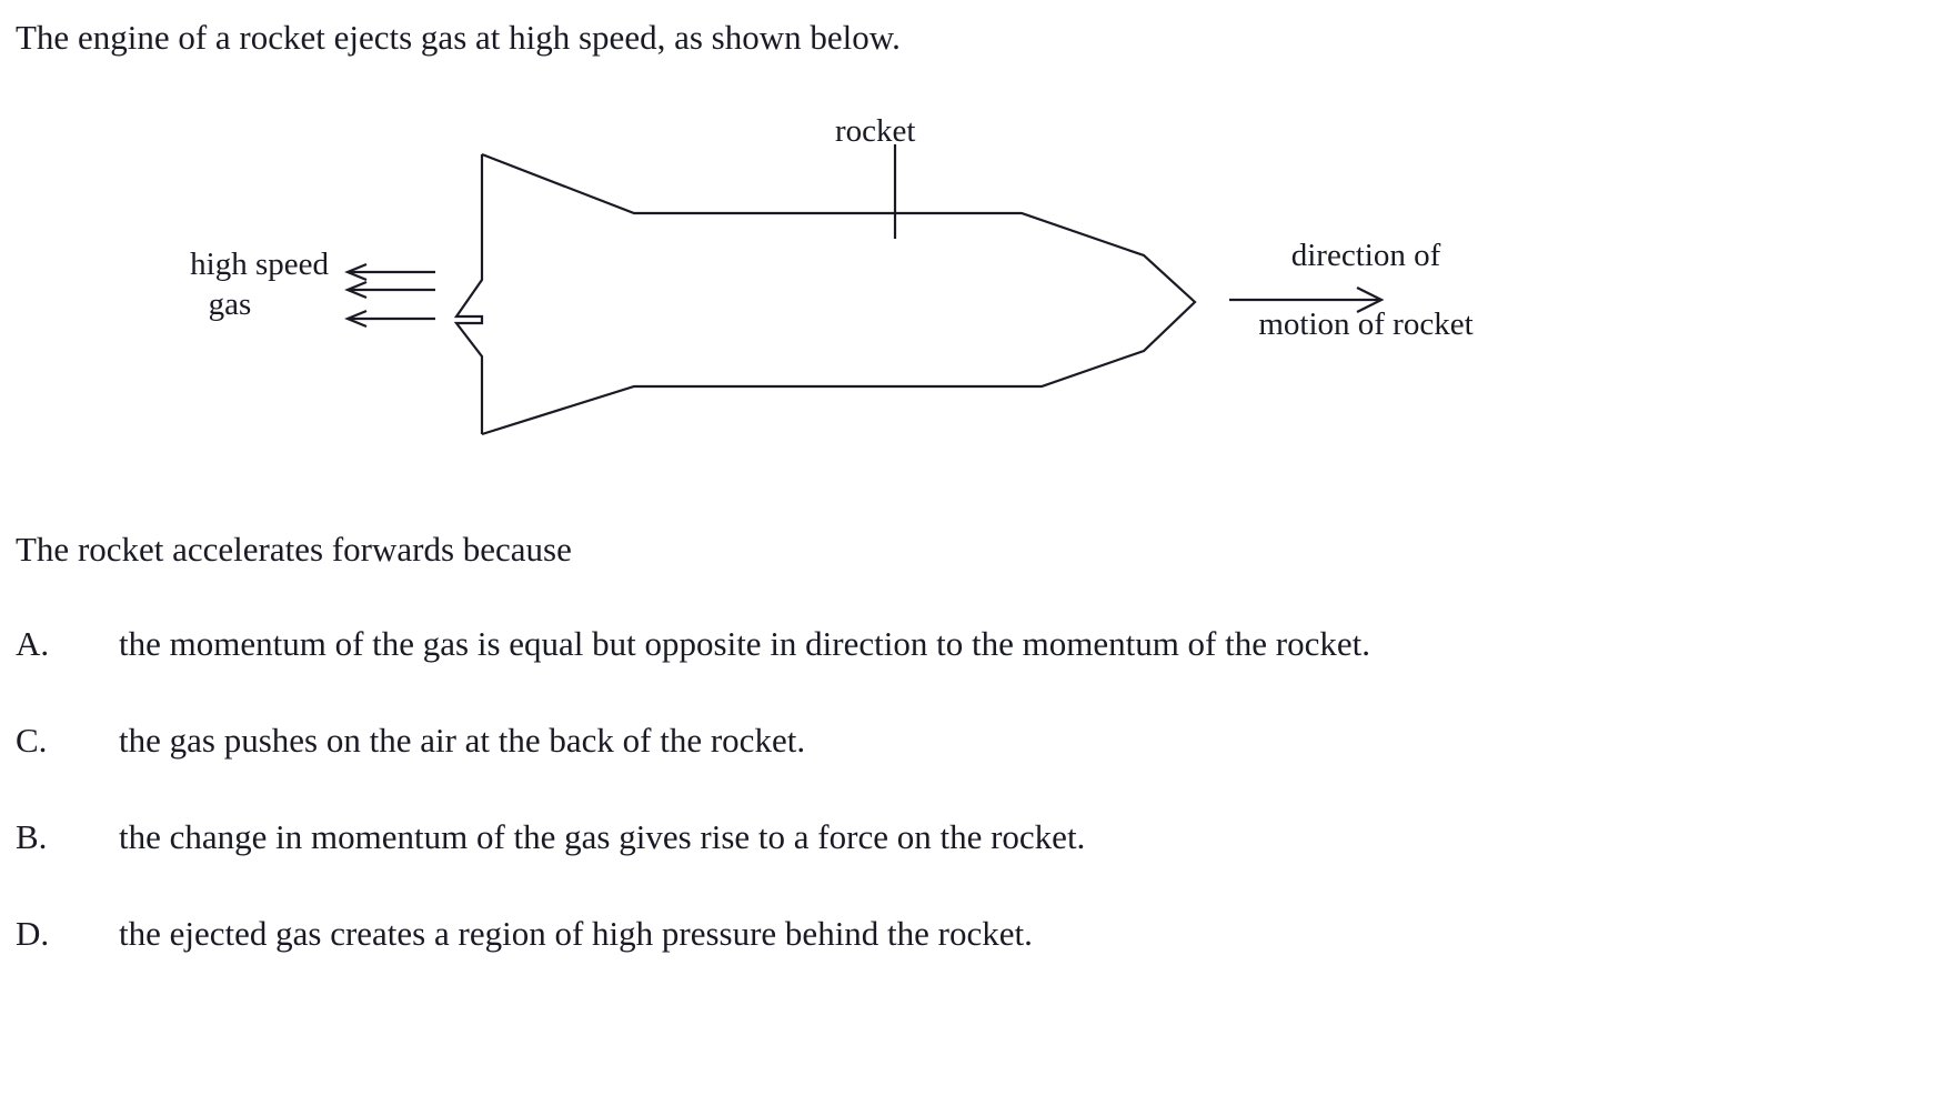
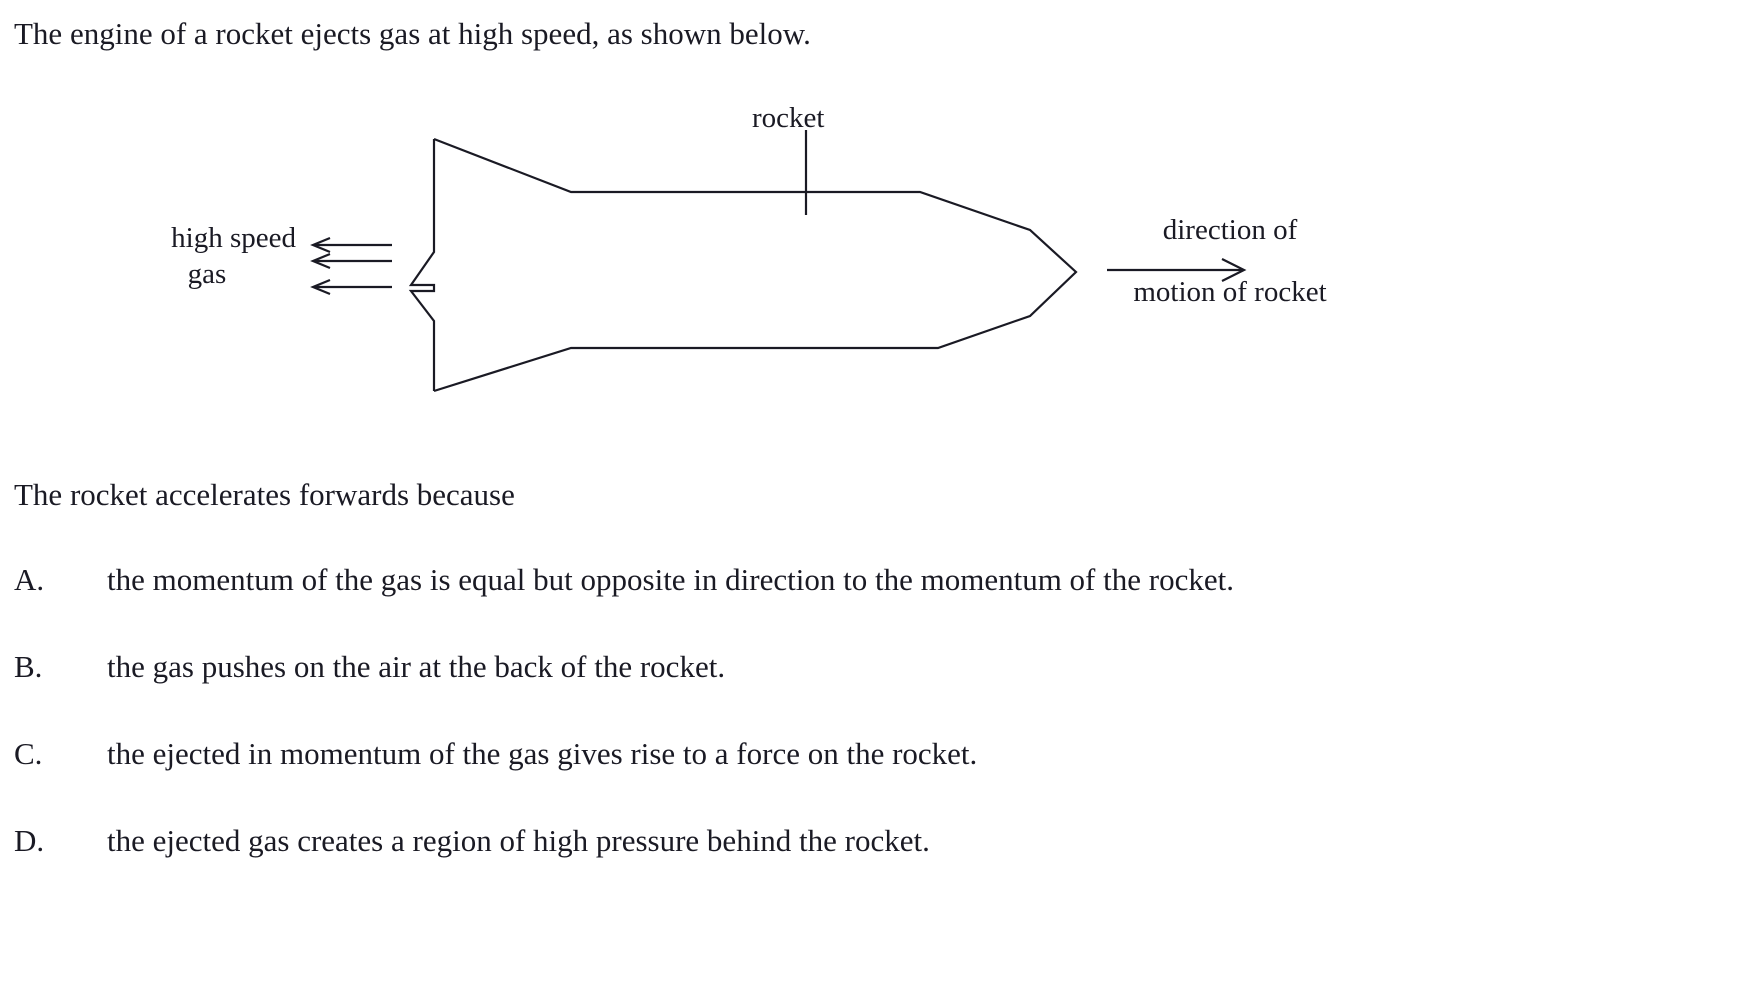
  The engine of a rocket ejects gas at high speed, as shown below.
  rocket
  high speed
  gas
  direction of
  motion of rocket
  The rocket accelerates forwards because
  A.
  the momentum of the gas is equal but opposite in direction to the momentum of the rocket.
- C.
+ B.
  the gas pushes on the air at the back of the rocket.
- B.
+ C.
- the change in momentum of the gas gives rise to a force on the rocket.
+ the ejected in momentum of the gas gives rise to a force on the rocket.
  D.
  the ejected gas creates a region of high pressure behind the rocket.
